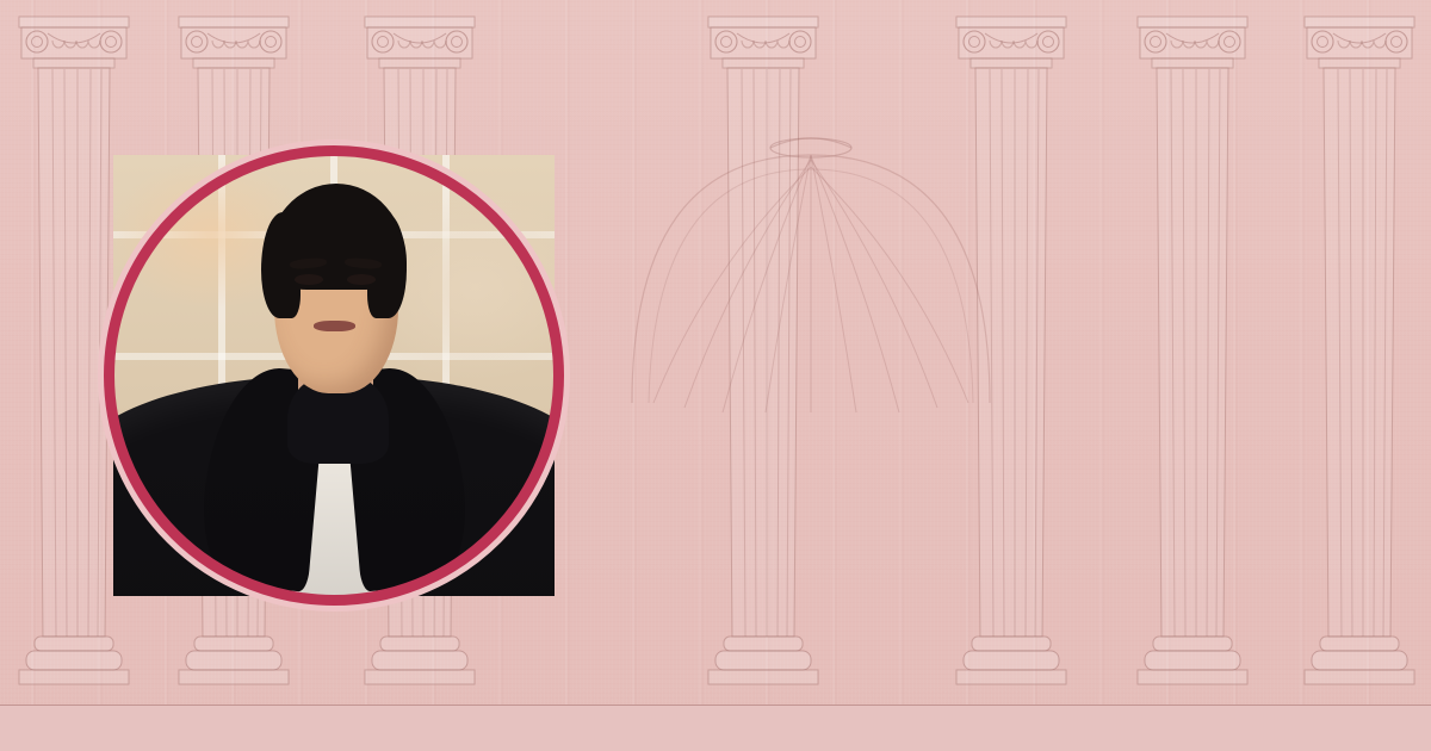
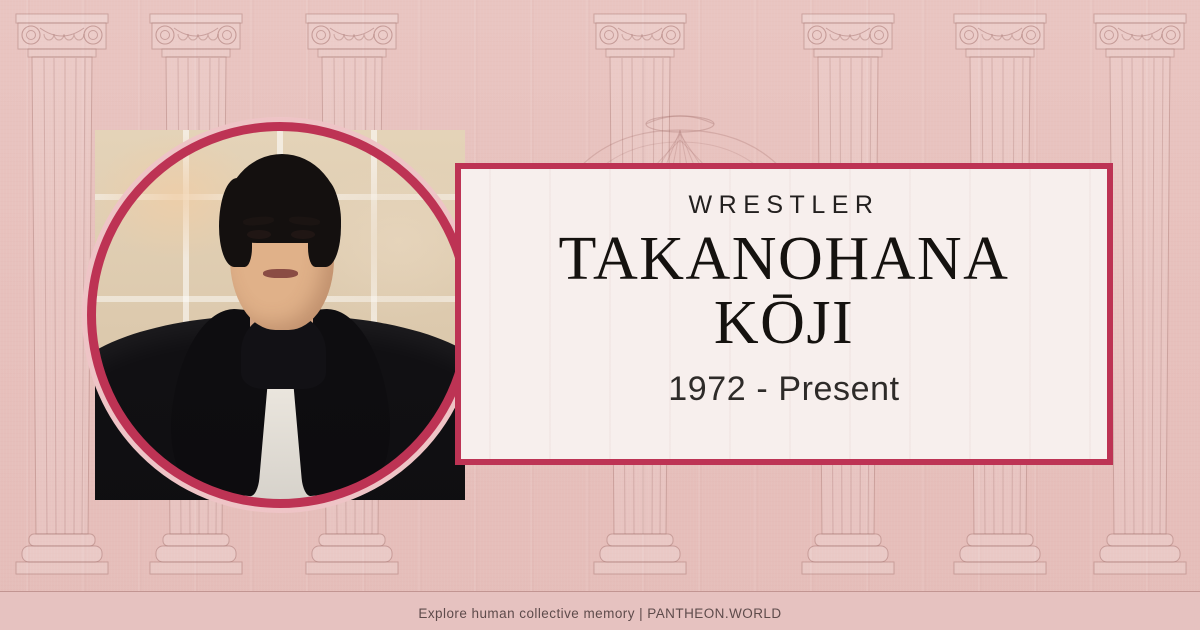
+ WRESTLER
+ TAKANOHANA
+ KŌJI
+ 1972 - Present
+ Explore human collective memory | PANTHEON.WORLD
